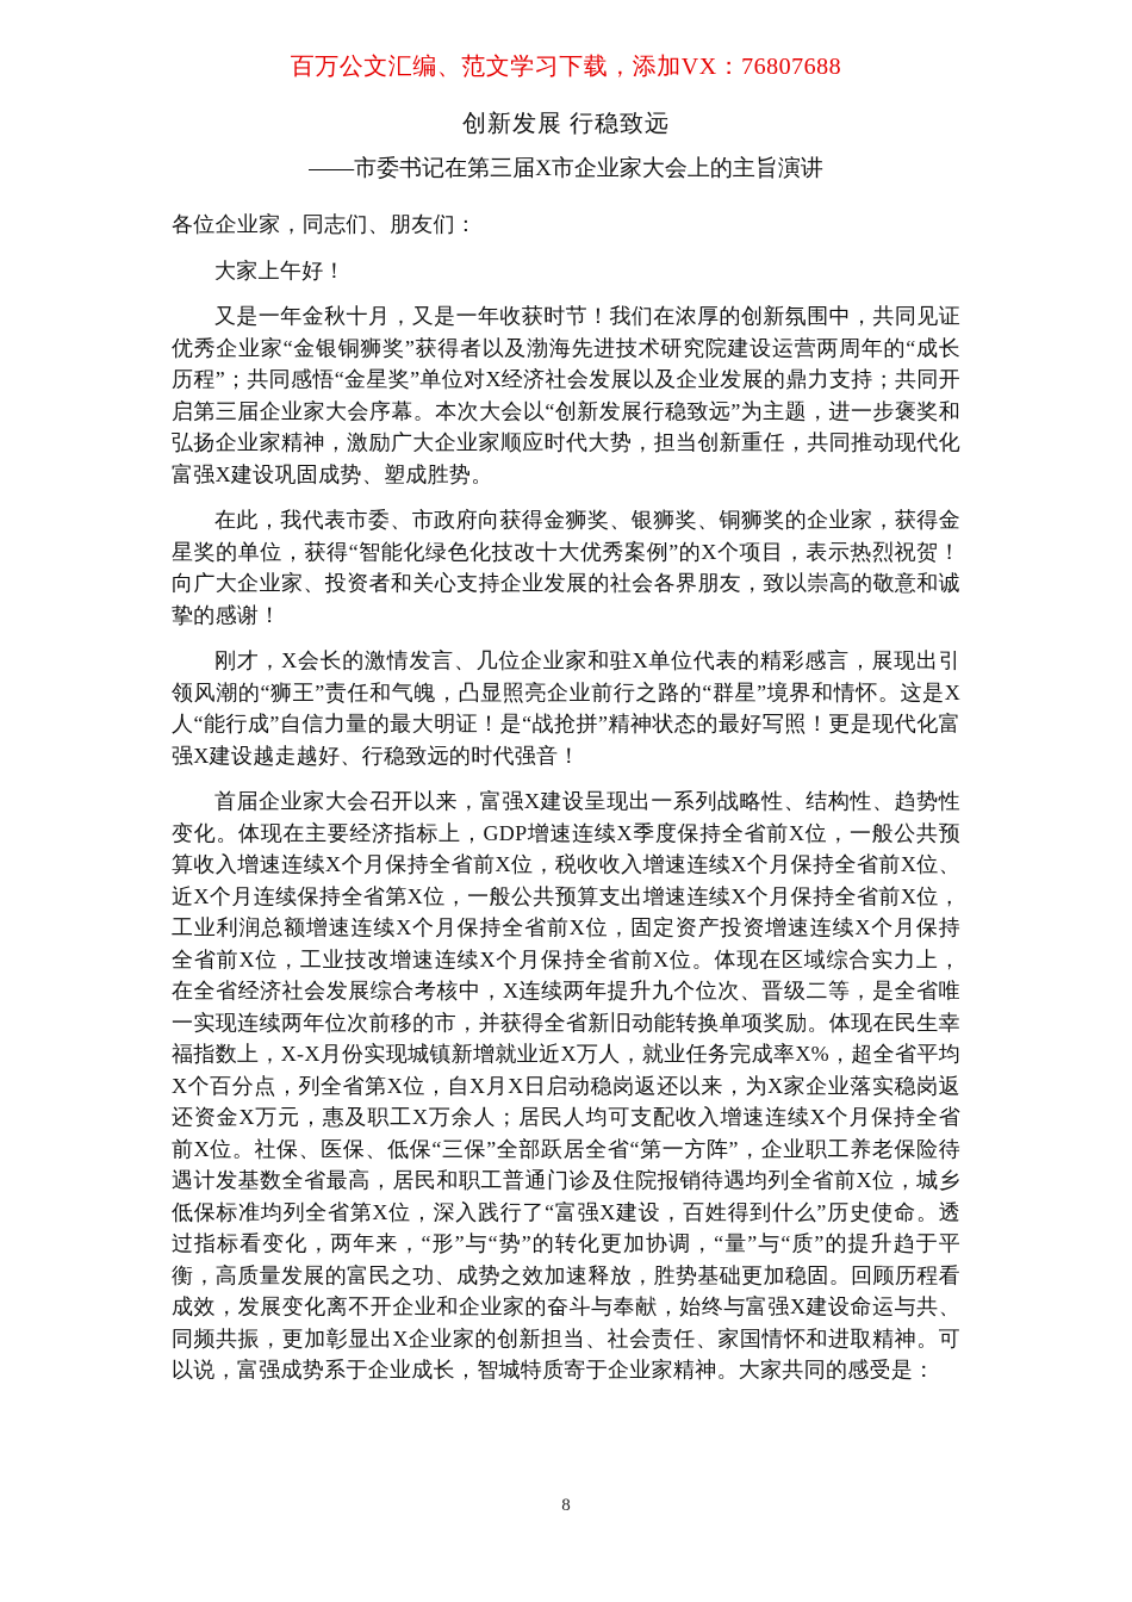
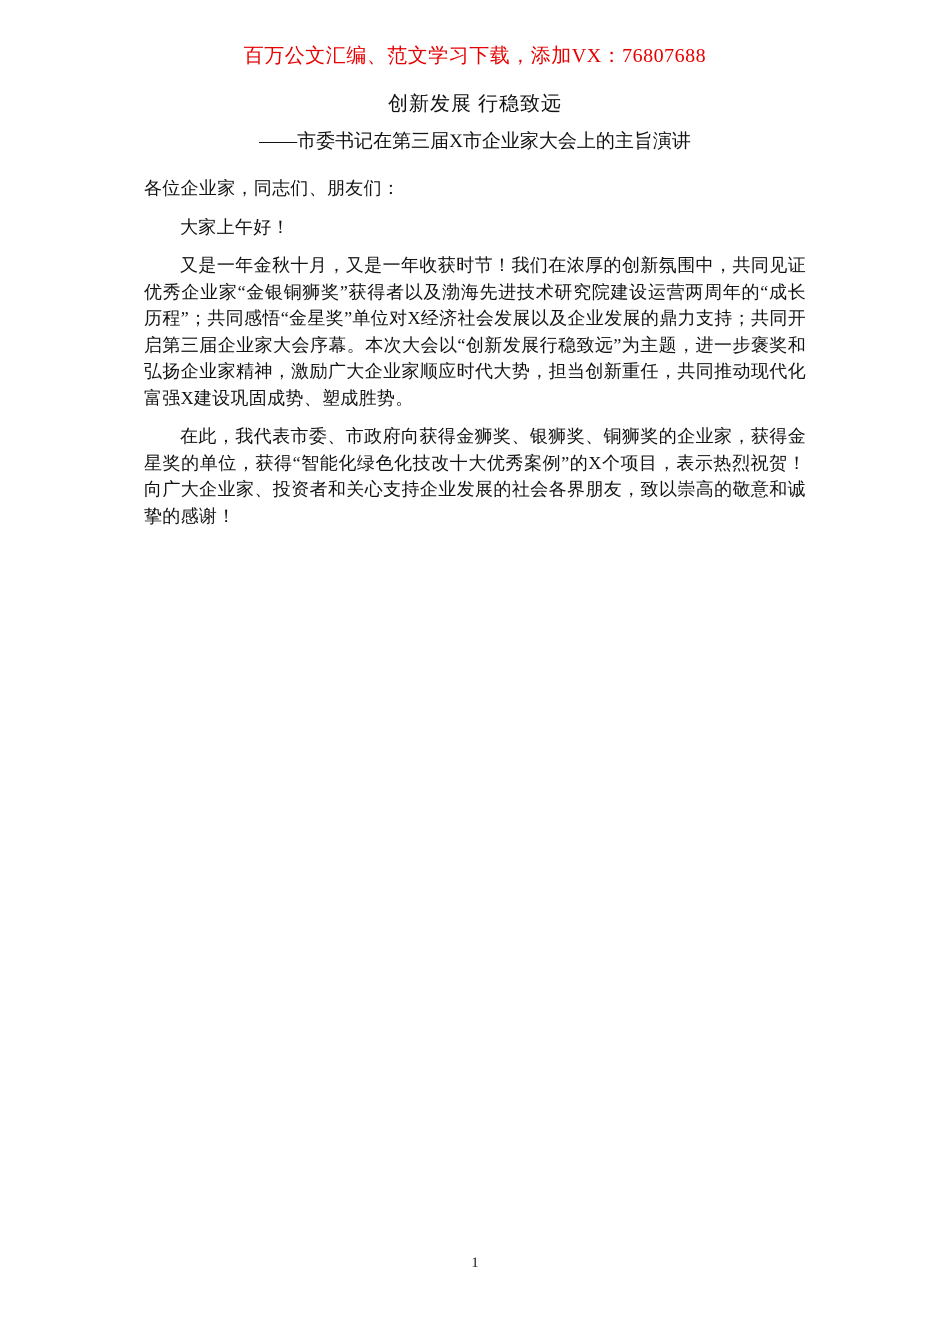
  百万公文汇编、范文学习下载，添加VX：76807688
  创新发展 行稳致远
  ——市委书记在第三届X市企业家大会上的主旨演讲
  各位企业家，同志们、朋友们：
  大家上午好！
  又是一年金秋十月，又是一年收获时节！我们在浓厚的创新氛围中，共同见证优秀企业家“金银铜狮奖”获得者以及渤海先进技术研究院建设运营两周年的“成长历程”；共同感悟“金星奖”单位对X经济社会发展以及企业发展的鼎力支持；共同开启第三届企业家大会序幕。本次大会以“创新发展行稳致远”为主题，进一步褒奖和弘扬企业家精神，激励广大企业家顺应时代大势，担当创新重任，共同推动现代化富强X建设巩固成势、塑成胜势。
  在此，我代表市委、市政府向获得金狮奖、银狮奖、铜狮奖的企业家，获得金星奖的单位，获得“智能化绿色化技改十大优秀案例”的X个项目，表示热烈祝贺！向广大企业家、投资者和关心支持企业发展的社会各界朋友，致以崇高的敬意和诚挚的感谢！
- 刚才，X会长的激情发言、几位企业家和驻X单位代表的精彩感言，展现出引领风潮的“狮王”责任和气魄，凸显照亮企业前行之路的“群星”境界和情怀。这是X人“能行成”自信力量的最大明证！是“战抢拼”精神状态的最好写照！更是现代化富强X建设越走越好、行稳致远的时代强音！
- 首届企业家大会召开以来，富强X建设呈现出一系列战略性、结构性、趋势性变化。体现在主要经济指标上，GDP增速连续X季度保持全省前X位，一般公共预算收入增速连续X个月保持全省前X位，税收收入增速连续X个月保持全省前X位、近X个月连续保持全省第X位，一般公共预算支出增速连续X个月保持全省前X位，工业利润总额增速连续X个月保持全省前X位，固定资产投资增速连续X个月保持全省前X位，工业技改增速连续X个月保持全省前X位。体现在区域综合实力上，在全省经济社会发展综合考核中，X连续两年提升九个位次、晋级二等，是全省唯一实现连续两年位次前移的市，并获得全省新旧动能转换单项奖励。体现在民生幸福指数上，X-X月份实现城镇新增就业近X万人，就业任务完成率X%，超全省平均X个百分点，列全省第X位，自X月X日启动稳岗返还以来，为X家企业落实稳岗返还资金X万元，惠及职工X万余人；居民人均可支配收入增速连续X个月保持全省前X位。社保、医保、低保“三保”全部跃居全省“第一方阵”，企业职工养老保险待遇计发基数全省最高，居民和职工普通门诊及住院报销待遇均列全省前X位，城乡低保标准均列全省第X位，深入践行了“富强X建设，百姓得到什么”历史使命。透过指标看变化，两年来，“形”与“势”的转化更加协调，“量”与“质”的提升趋于平衡，高质量发展的富民之功、成势之效加速释放，胜势基础更加稳固。回顾历程看成效，发展变化离不开企业和企业家的奋斗与奉献，始终与富强X建设命运与共、同频共振，更加彰显出X企业家的创新担当、社会责任、家国情怀和进取精神。可以说，富强成势系于企业成长，智城特质寄于企业家精神。大家共同的感受是：
- 8
+ 1
